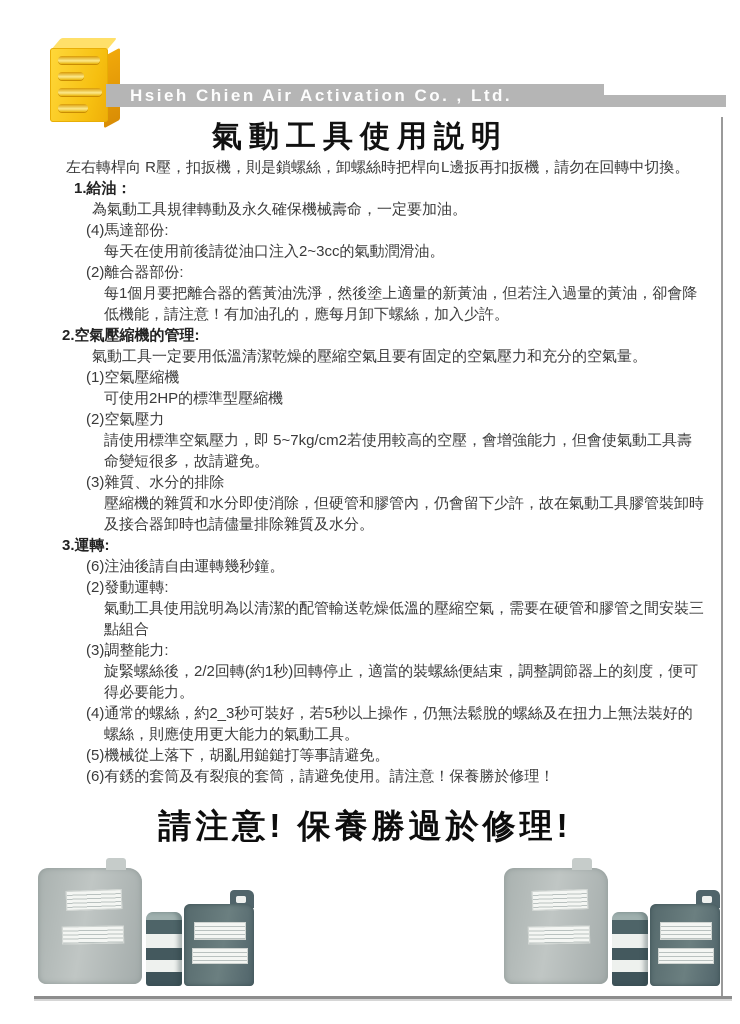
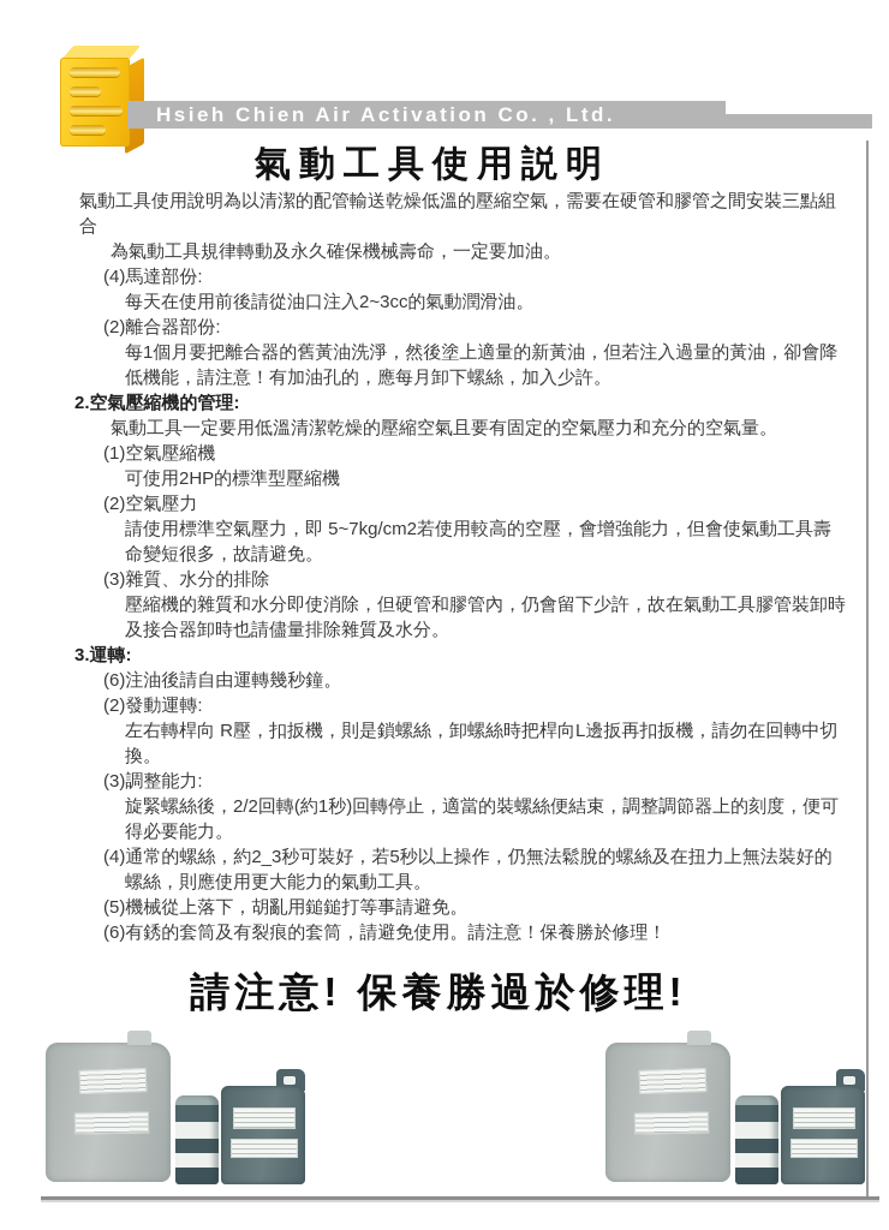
  Hsieh Chien Air Activation Co. , Ltd.
  氣動工具使用説明
- 左右轉桿向 R壓，扣扳機，則是鎖螺絲，卸螺絲時把桿向L邊扳再扣扳機，請勿在回轉中切換。
+ 氣動工具使用說明為以清潔的配管輸送乾燥低溫的壓縮空氣，需要在硬管和膠管之間安裝三點組合
- 1.給油：
  為氣動工具規律轉動及永久確保機械壽命，一定要加油。
  (4)馬達部份:
  每天在使用前後請從油口注入2~3cc的氣動潤滑油。
  (2)離合器部份:
  每1個月要把離合器的舊黃油洗淨，然後塗上適量的新黃油，但若注入過量的黃油，卻會降低機能，請注意！有加油孔的，應每月卸下螺絲，加入少許。
  2.空氣壓縮機的管理:
  氣動工具一定要用低溫清潔乾燥的壓縮空氣且要有固定的空氣壓力和充分的空氣量。
  (1)空氣壓縮機
  可使用2HP的標準型壓縮機
  (2)空氣壓力
  請使用標準空氣壓力，即 5~7kg/cm2若使用較高的空壓，會增強能力，但會使氣動工具壽命變短很多，故請避免。
  (3)雜質、水分的排除
  壓縮機的雜質和水分即使消除，但硬管和膠管內，仍會留下少許，故在氣動工具膠管裝卸時及接合器卸時也請儘量排除雜質及水分。
  3.運轉:
  (6)注油後請自由運轉幾秒鐘。
  (2)發動運轉:
- 氣動工具使用說明為以清潔的配管輸送乾燥低溫的壓縮空氣，需要在硬管和膠管之間安裝三點組合
+ 左右轉桿向 R壓，扣扳機，則是鎖螺絲，卸螺絲時把桿向L邊扳再扣扳機，請勿在回轉中切換。
  (3)調整能力:
  旋緊螺絲後，2/2回轉(約1秒)回轉停止，適當的裝螺絲便結束，調整調節器上的刻度，便可得必要能力。
  (4)通常的螺絲，約2_3秒可裝好，若5秒以上操作，仍無法鬆脫的螺絲及在扭力上無法裝好的螺絲，則應使用更大能力的氣動工具。
  (5)機械從上落下，胡亂用鎚鎚打等事請避免。
  (6)有銹的套筒及有裂痕的套筒，請避免使用。請注意！保養勝於修理！
  請注意! 保養勝過於修理!
